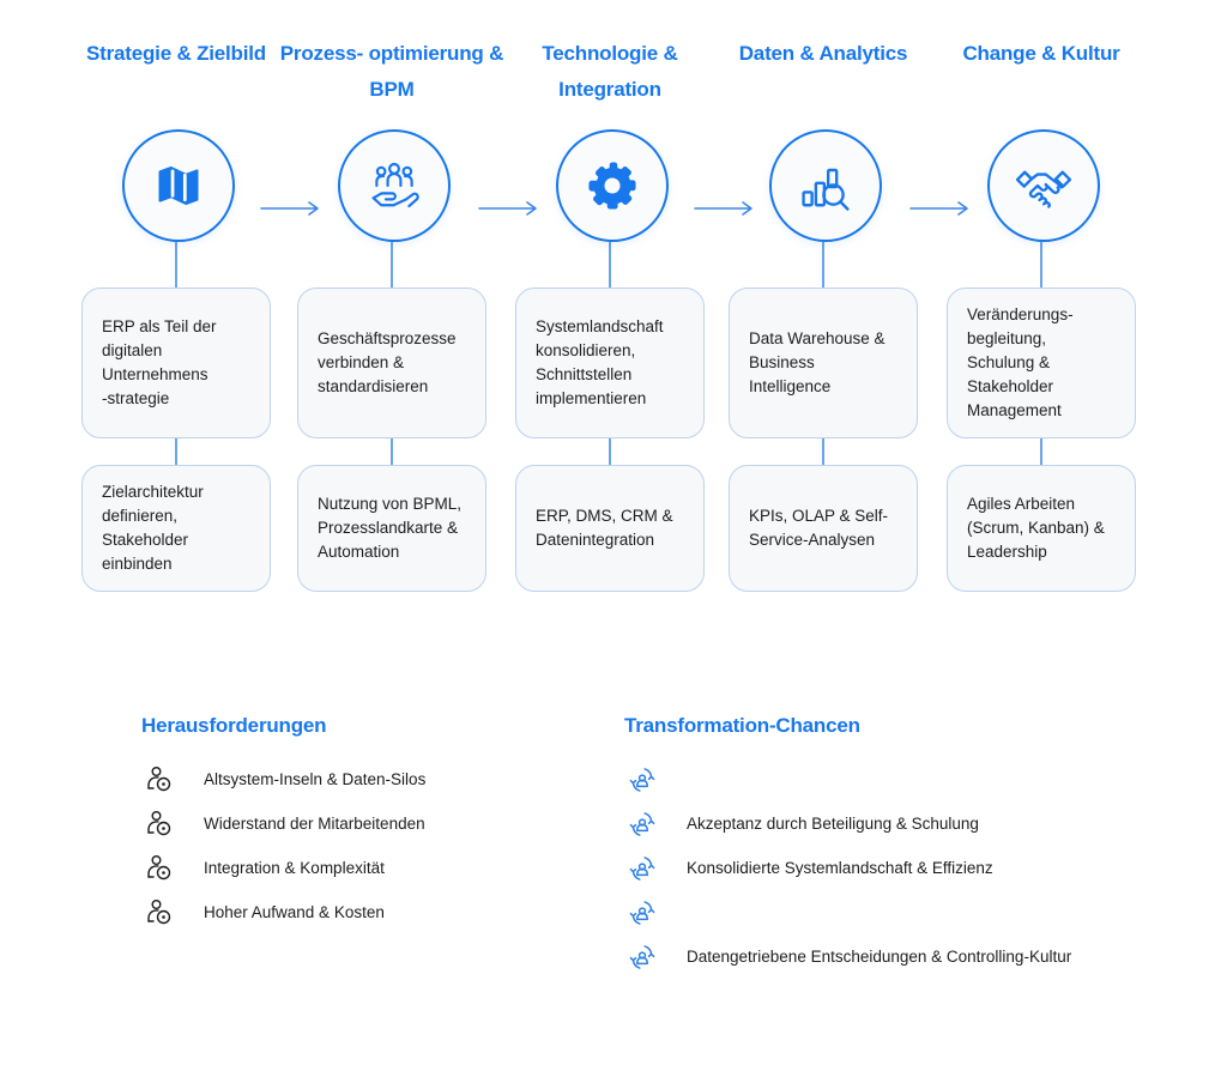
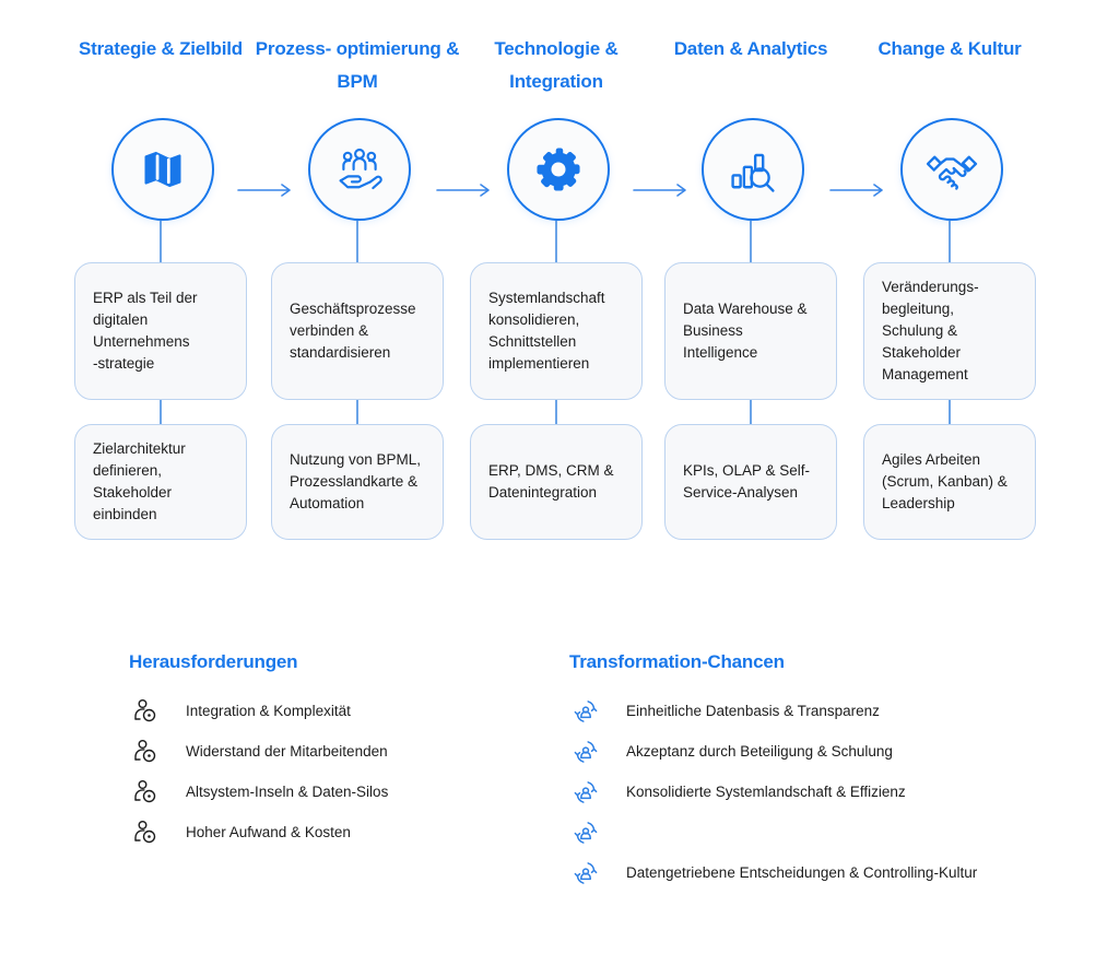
  Strategie & Zielbild
  ERP als Teil der digitalen Unternehmens
  -strategie
  Zielarchitektur definieren, Stakeholder einbinden
  Prozess- optimierung & BPM
  Geschäftsprozesse verbinden & standardisieren
  Nutzung von BPML, Prozesslandkarte & Automation
  Technologie & Integration
  Systemlandschaft konsolidieren, Schnittstellen implementieren
  ERP, DMS, CRM & Datenintegration
  Daten & Analytics
  Data Warehouse & Business Intelligence
  KPIs, OLAP & Self-Service-Analysen
  Change & Kultur
  Veränderungs-
  begleitung, Schulung & Stakeholder Management
  Agiles Arbeiten (Scrum, Kanban) & Leadership
  Herausforderungen
- Altsystem-Inseln & Daten-Silos
+ Integration & Komplexität
  Widerstand der Mitarbeitenden
- Integration & Komplexität
+ Altsystem-Inseln & Daten-Silos
  Hoher Aufwand & Kosten
  Transformation-Chancen
+ Einheitliche Datenbasis & Transparenz
  Akzeptanz durch Beteiligung & Schulung
  Konsolidierte Systemlandschaft & Effizienz
  Datengetriebene Entscheidungen & Controlling-Kultur
